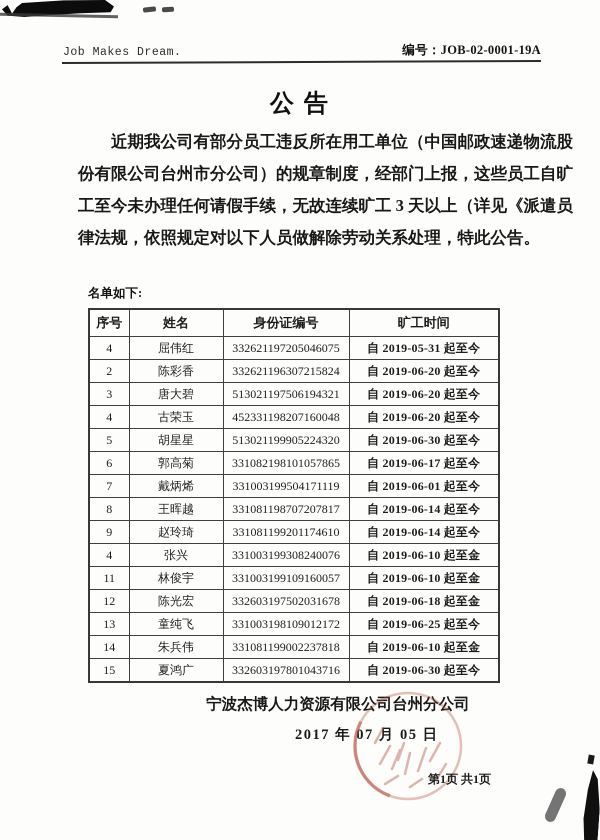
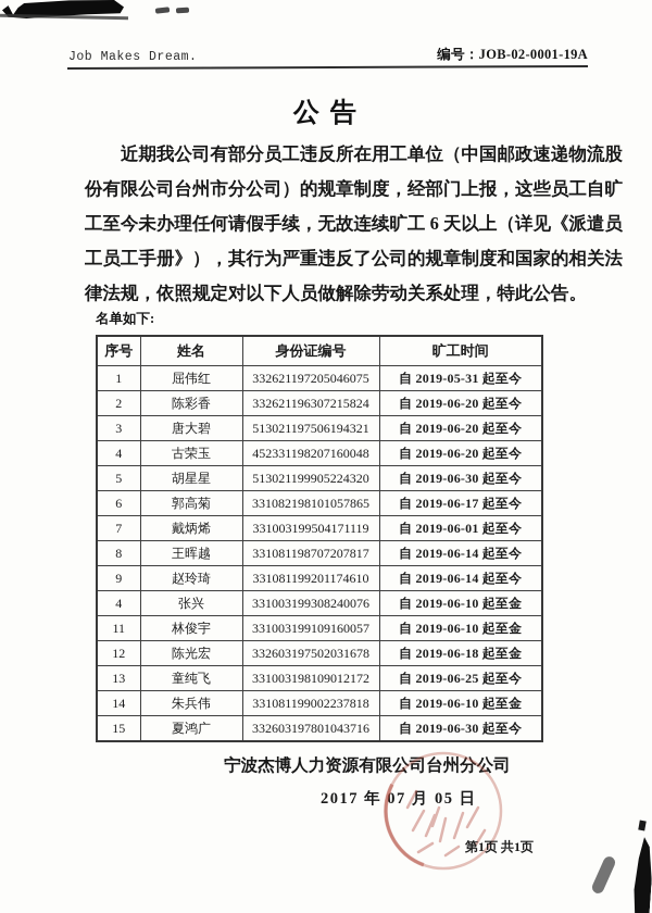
  Job Makes Dream.
  编号：JOB-02-0001-19A
  公 告
  近期我公司有部分员工违反所在用工单位（中国邮政速递物流股
  份有限公司台州市分公司）的规章制度，经部门上报，这些员工自旷
- 工至今未办理任何请假手续，无故连续旷工 3 天以上（详见《派遣员
+ 工至今未办理任何请假手续，无故连续旷工 6 天以上（详见《派遣员
+ 工员工手册》），其行为严重违反了公司的规章制度和国家的相关法
  律法规，依照规定对以下人员做解除劳动关系处理，特此公告。
  名单如下:
  序号	姓名	身份证编号	旷工时间
- 4	屈伟红	332621197205046075	自 2019-05-31 起至今
+ 1	屈伟红	332621197205046075	自 2019-05-31 起至今
  2	陈彩香	332621196307215824	自 2019-06-20 起至今
  3	唐大碧	513021197506194321	自 2019-06-20 起至今
  4	古荣玉	452331198207160048	自 2019-06-20 起至今
  5	胡星星	513021199905224320	自 2019-06-30 起至今
  6	郭高菊	331082198101057865	自 2019-06-17 起至今
  7	戴炳烯	331003199504171119	自 2019-06-01 起至今
  8	王晖越	331081198707207817	自 2019-06-14 起至今
  9	赵玲琦	331081199201174610	自 2019-06-14 起至今
  4	张兴	331003199308240076	自 2019-06-10 起至金
  11	林俊宇	331003199109160057	自 2019-06-10 起至金
  12	陈光宏	332603197502031678	自 2019-06-18 起至金
  13	童纯飞	331003198109012172	自 2019-06-25 起至今
  14	朱兵伟	331081199002237818	自 2019-06-10 起至金
  15	夏鸿广	332603197801043716	自 2019-06-30 起至今
  宁波杰博人力资源有限公司台州分公司
  2017 年 07 月 05 日
  第1页 共1页
